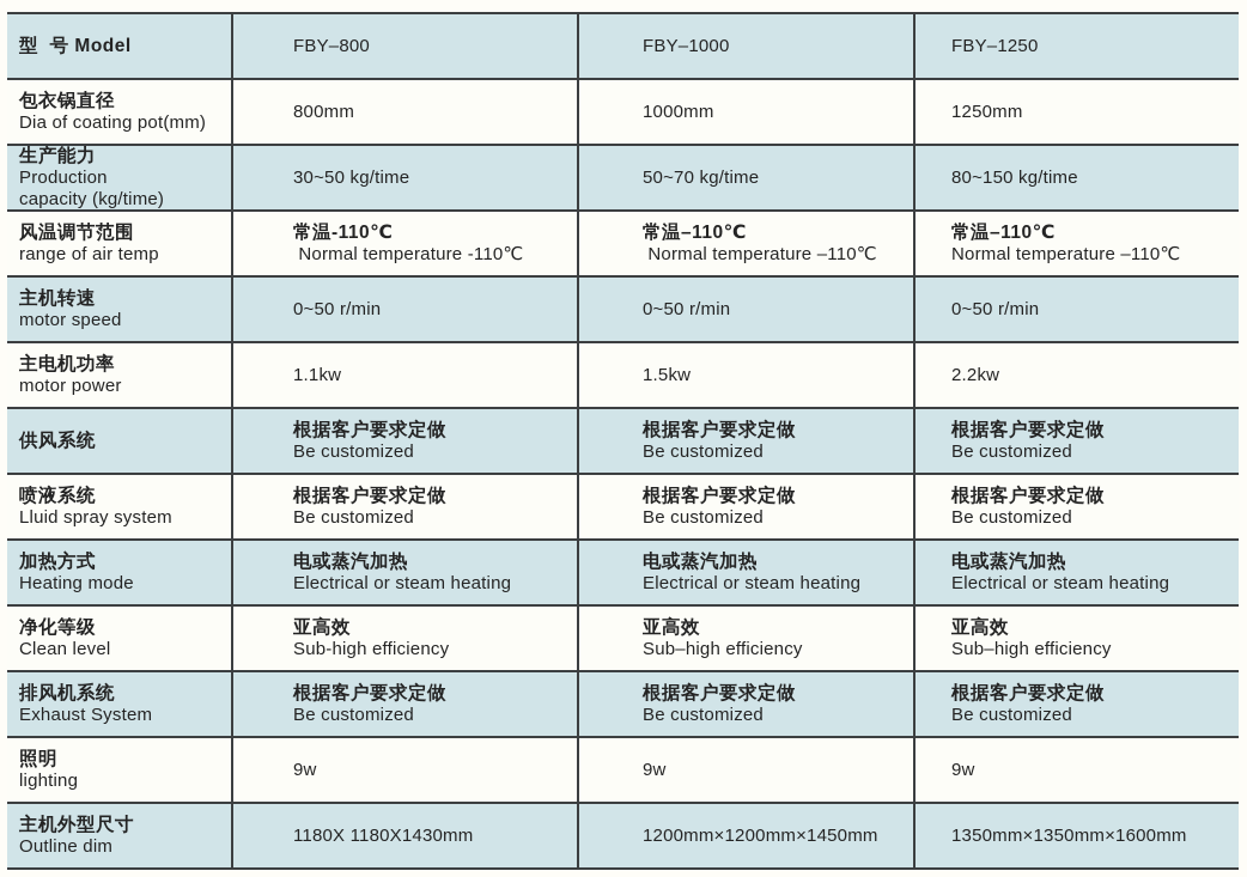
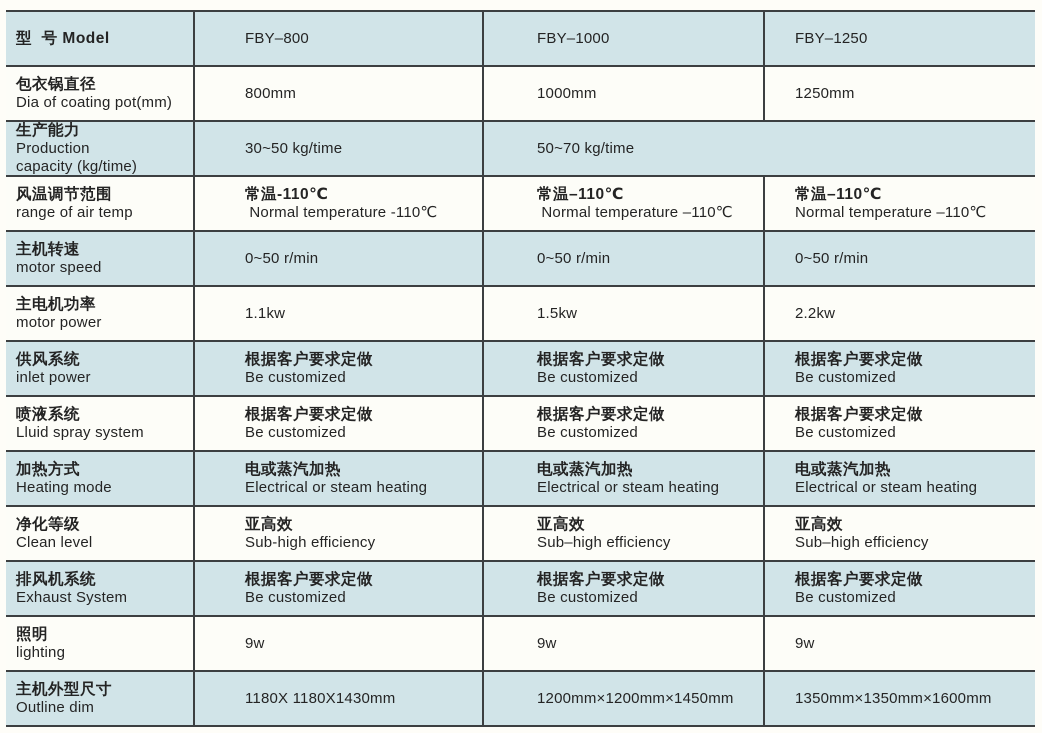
  型 号 Model
  FBY–800
  FBY–1000
  FBY–1250
  包衣锅直径
  Dia of coating pot(mm)
  800mm
  1000mm
  1250mm
  生产能力
  Production
  capacity (kg/time)
  30~50 kg/time
  50~70 kg/time
- 80~150 kg/time
  风温调节范围
  range of air temp
  常温-110℃
  Normal temperature -110℃
  常温–110℃
  Normal temperature –110℃
  常温–110℃
  Normal temperature –110℃
  主机转速
  motor speed
  0~50 r/min
  0~50 r/min
  0~50 r/min
  主电机功率
  motor power
  1.1kw
  1.5kw
  2.2kw
  供风系统
+ inlet power
  根据客户要求定做
  Be customized
  根据客户要求定做
  Be customized
  根据客户要求定做
  Be customized
  喷液系统
  Lluid spray system
  根据客户要求定做
  Be customized
  根据客户要求定做
  Be customized
  根据客户要求定做
  Be customized
  加热方式
  Heating mode
  电或蒸汽加热
  Electrical or steam heating
  电或蒸汽加热
  Electrical or steam heating
  电或蒸汽加热
  Electrical or steam heating
  净化等级
  Clean level
  亚高效
  Sub-high efficiency
  亚高效
  Sub–high efficiency
  亚高效
  Sub–high efficiency
  排风机系统
  Exhaust System
  根据客户要求定做
  Be customized
  根据客户要求定做
  Be customized
  根据客户要求定做
  Be customized
  照明
  lighting
  9w
  9w
  9w
  主机外型尺寸
  Outline dim
  1180X 1180X1430mm
  1200mm×1200mm×1450mm
  1350mm×1350mm×1600mm
